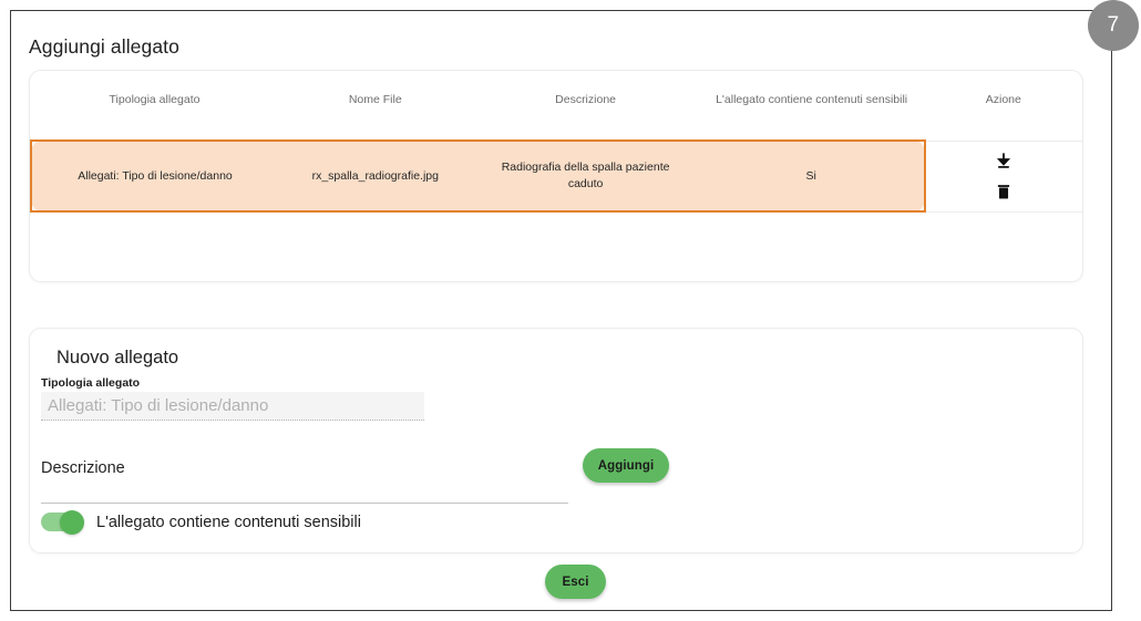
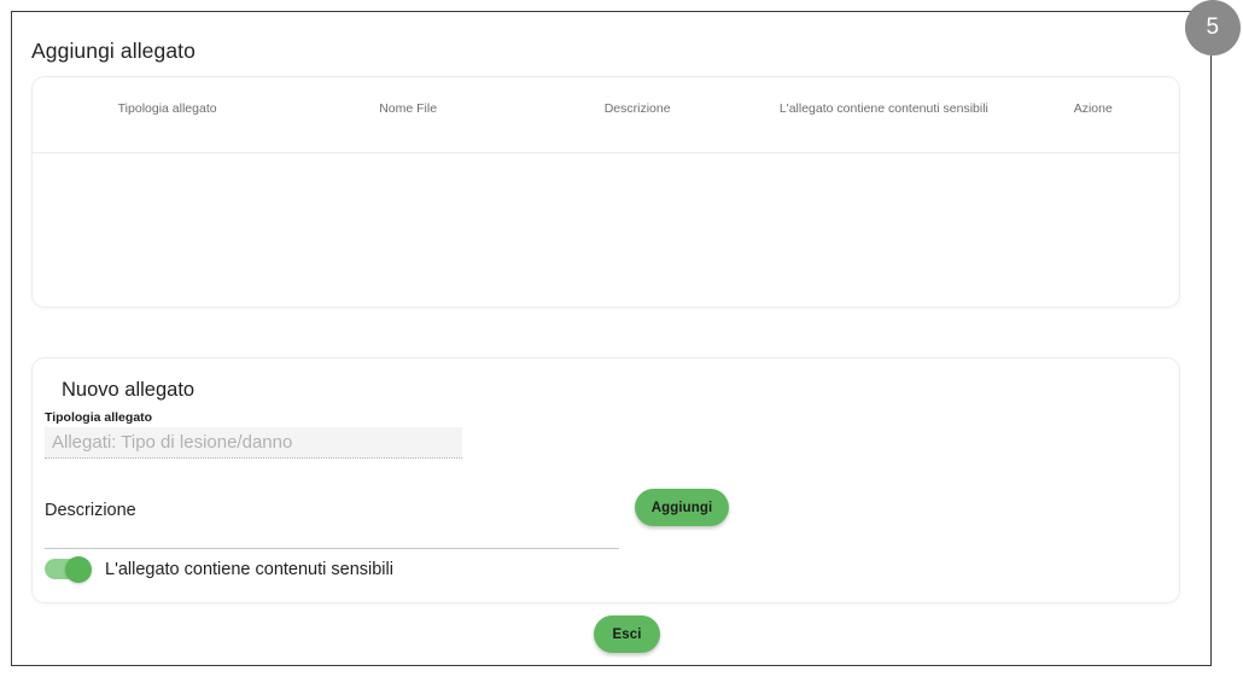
- 7
+ 5
  Aggiungi allegato
  Tipologia allegato	Nome File	Descrizione	L'allegato contiene contenuti sensibili	Azione
- Allegati: Tipo di lesione/danno	rx_spalla_radiografie.jpg	Radiografia della spalla paziente caduto	Si
  Nuovo allegato
  Tipologia allegato
  Allegati: Tipo di lesione/danno
  Descrizione
  Aggiungi
  L'allegato contiene contenuti sensibili
  Esci
